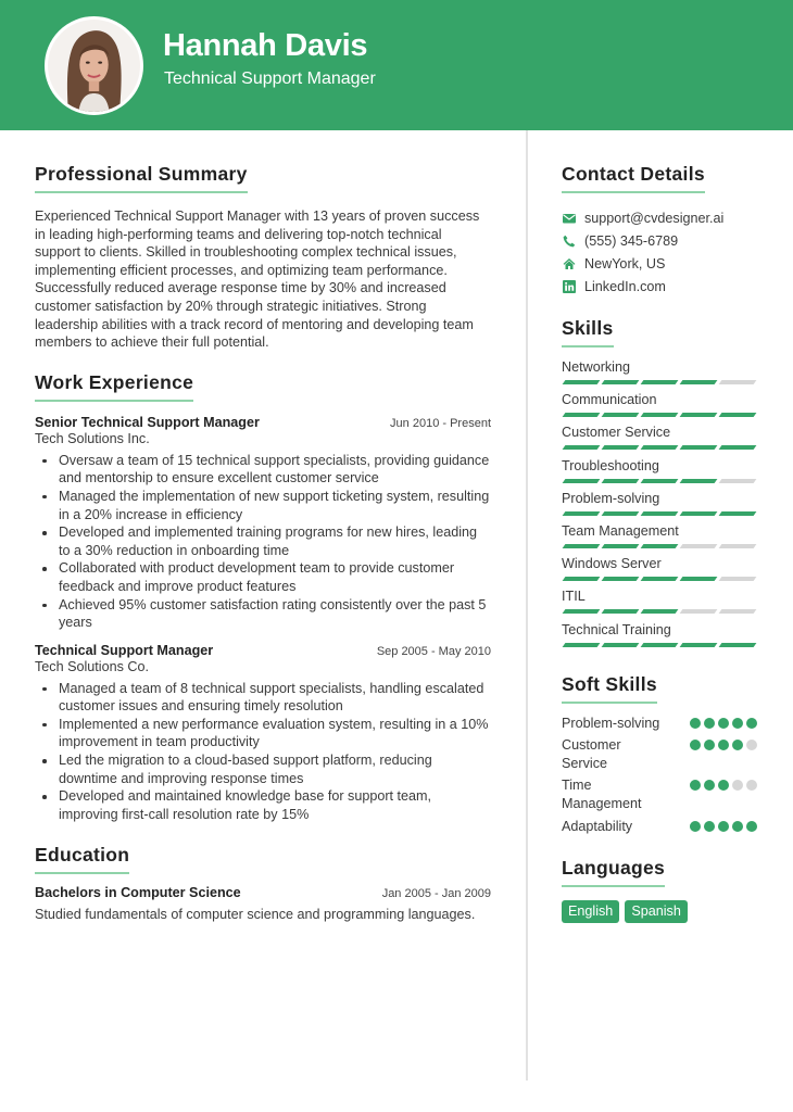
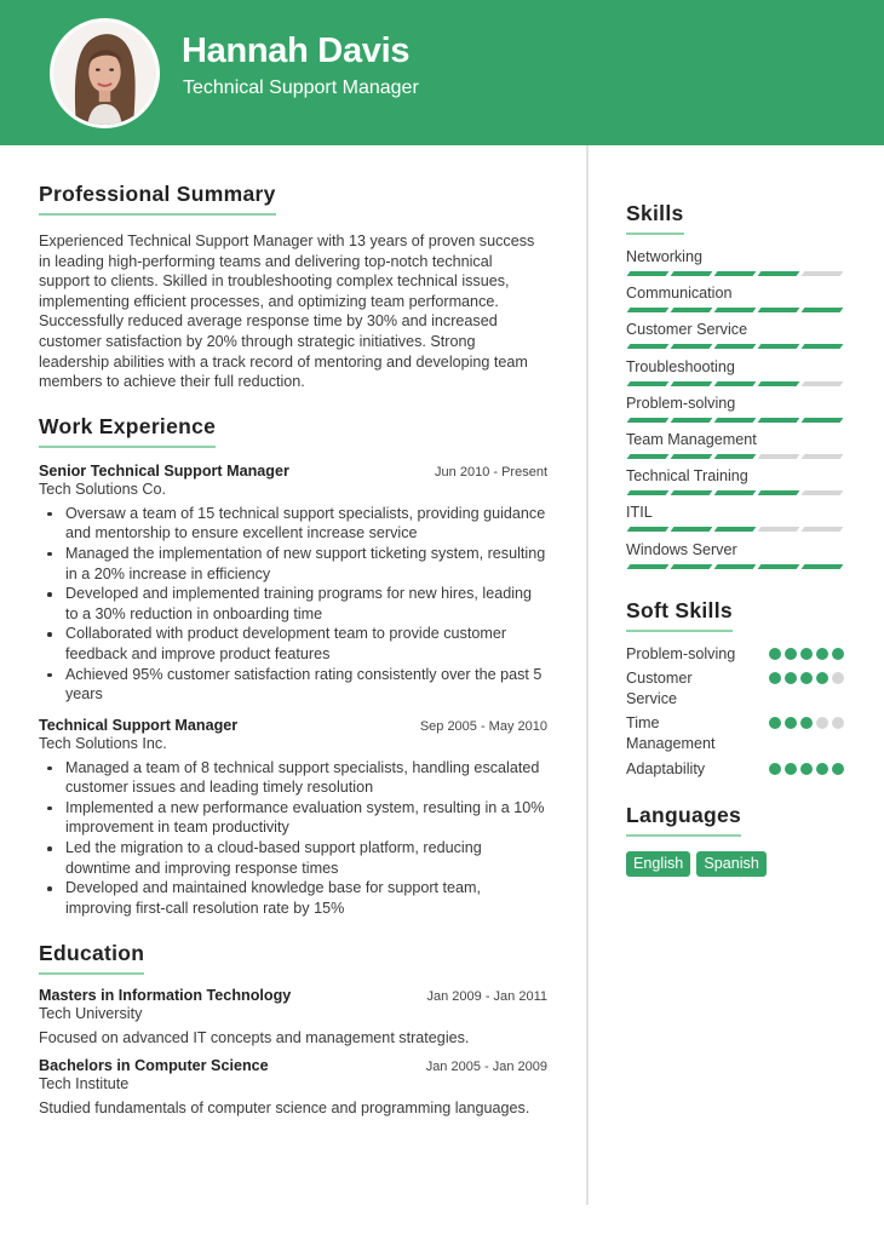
  Hannah Davis
  Technical Support Manager
  Professional Summary
- Experienced Technical Support Manager with 13 years of proven success in leading high-performing teams and delivering top-notch technical support to clients. Skilled in troubleshooting complex technical issues, implementing efficient processes, and optimizing team performance. Successfully reduced average response time by 30% and increased customer satisfaction by 20% through strategic initiatives. Strong leadership abilities with a track record of mentoring and developing team members to achieve their full potential.
+ Experienced Technical Support Manager with 13 years of proven success in leading high-performing teams and delivering top-notch technical support to clients. Skilled in troubleshooting complex technical issues, implementing efficient processes, and optimizing team performance. Successfully reduced average response time by 30% and increased customer satisfaction by 20% through strategic initiatives. Strong leadership abilities with a track record of mentoring and developing team members to achieve their full reduction.
  Work Experience
  Senior Technical Support Manager
  Jun 2010 - Present
- Tech Solutions Inc.
+ Tech Solutions Co.
- Oversaw a team of 15 technical support specialists, providing guidance and mentorship to ensure excellent customer service
+ Oversaw a team of 15 technical support specialists, providing guidance and mentorship to ensure excellent increase service
  Managed the implementation of new support ticketing system, resulting in a 20% increase in efficiency
  Developed and implemented training programs for new hires, leading to a 30% reduction in onboarding time
  Collaborated with product development team to provide customer feedback and improve product features
  Achieved 95% customer satisfaction rating consistently over the past 5 years
  Technical Support Manager
  Sep 2005 - May 2010
- Tech Solutions Co.
+ Tech Solutions Inc.
- Managed a team of 8 technical support specialists, handling escalated customer issues and ensuring timely resolution
+ Managed a team of 8 technical support specialists, handling escalated customer issues and leading timely resolution
  Implemented a new performance evaluation system, resulting in a 10% improvement in team productivity
  Led the migration to a cloud-based support platform, reducing downtime and improving response times
  Developed and maintained knowledge base for support team, improving first-call resolution rate by 15%
  Education
+ Masters in Information Technology
+ Jan 2009 - Jan 2011
+ Tech University
+ Focused on advanced IT concepts and management strategies.
  Bachelors in Computer Science
  Jan 2005 - Jan 2009
+ Tech Institute
  Studied fundamentals of computer science and programming languages.
- Contact Details
- support@cvdesigner.ai
- (555) 345-6789
- NewYork, US
- LinkedIn.com
  Skills
  Networking
  Communication
  Customer Service
  Troubleshooting
  Problem-solving
  Team Management
- Windows Server
+ Technical Training
  ITIL
- Technical Training
+ Windows Server
  Soft Skills
  Problem-solving
  Customer Service
  Time Management
  Adaptability
  Languages
  English
  Spanish
